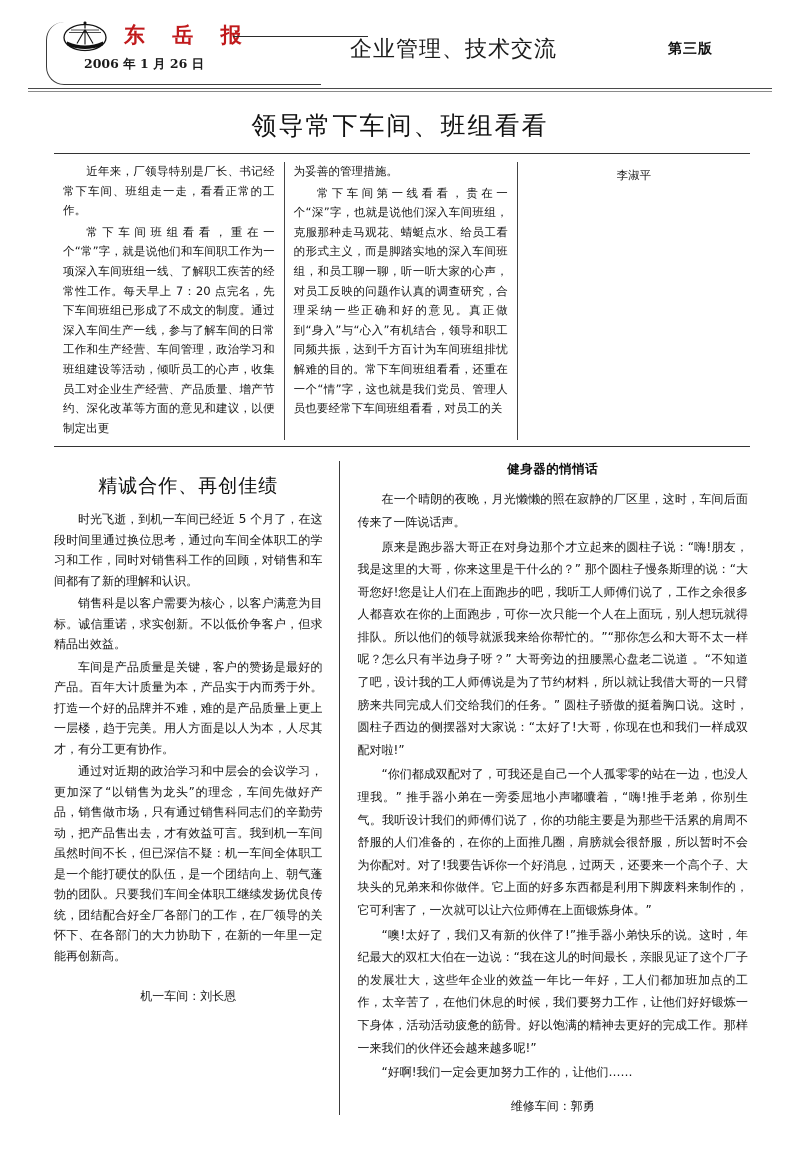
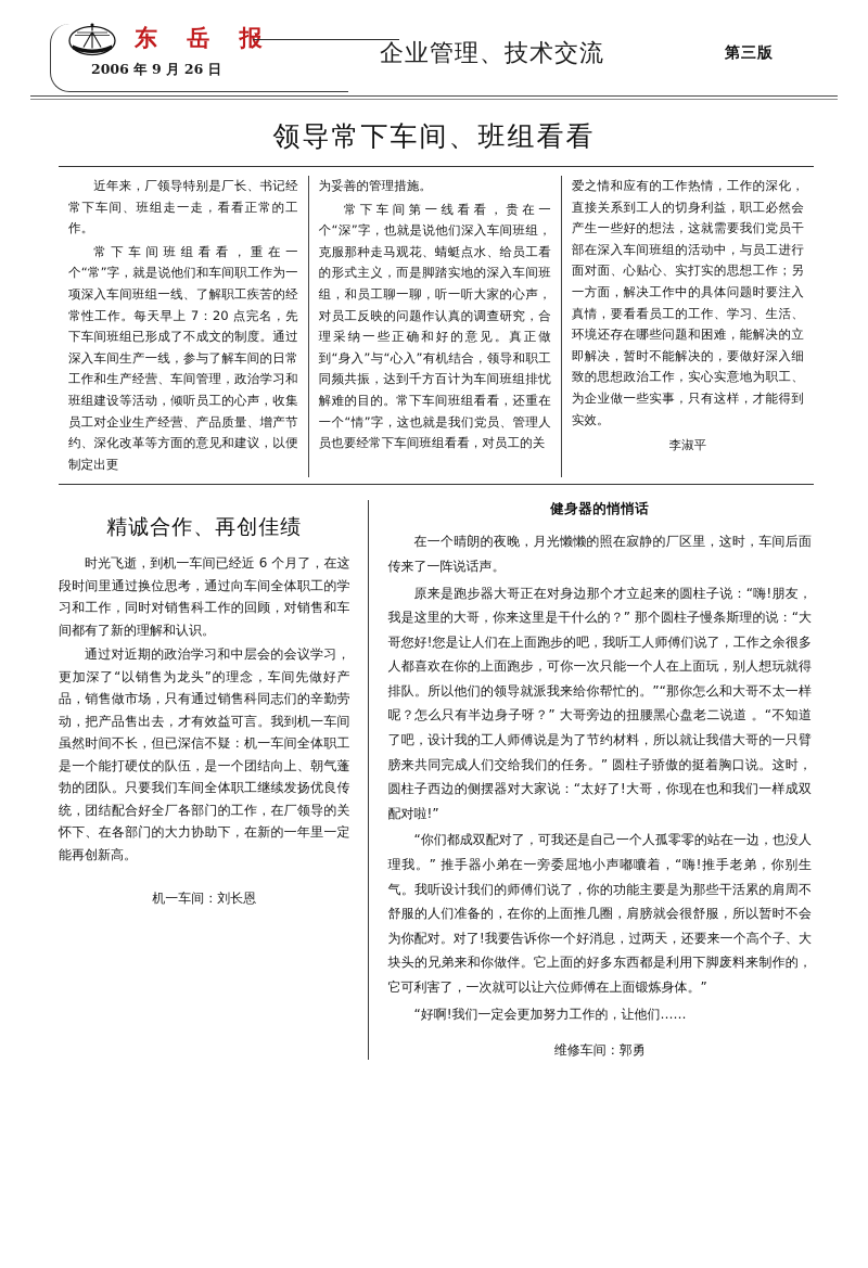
  东 岳 报
- 2006 年 1 月 26 日
+ 2006 年 9 月 26 日
  企业管理、技术交流
  第三版
  领导常下车间、班组看看
  近年来，厂领导特别是厂长、书记经常下车间、班组走一走，看看正常的工作。
  常下车间班组看看，重在一个“常”字，就是说他们和车间职工作为一项深入车间班组一线、了解职工疾苦的经常性工作。每天早上 7：20 点完名，先下车间班组已形成了不成文的制度。通过深入车间生产一线，参与了解车间的日常工作和生产经营、车间管理，政治学习和班组建设等活动，倾听员工的心声，收集员工对企业生产经营、产品质量、增产节约、深化改革等方面的意见和建议，以便制定出更
  为妥善的管理措施。
  常下车间第一线看看，贵在一个“深”字，也就是说他们深入车间班组，克服那种走马观花、蜻蜓点水、给员工看的形式主义，而是脚踏实地的深入车间班组，和员工聊一聊，听一听大家的心声，对员工反映的问题作认真的调查研究，合理采纳一些正确和好的意见。真正做到“身入”与“心入”有机结合，领导和职工同频共振，达到千方百计为车间班组排忧解难的目的。常下车间班组看看，还重在一个“情”字，这也就是我们党员、管理人员也要经常下车间班组看看，对员工的关
+ 爱之情和应有的工作热情，工作的深化，直接关系到工人的切身利益，职工必然会产生一些好的想法，这就需要我们党员干部在深入车间班组的活动中，与员工进行面对面、心贴心、实打实的思想工作；另一方面，解决工作中的具体问题时要注入真情，要看看员工的工作、学习、生活、环境还存在哪些问题和困难，能解决的立即解决，暂时不能解决的，要做好深入细致的思想政治工作，实心实意地为职工、为企业做一些实事，只有这样，才能得到实效。
  李淑平
  精诚合作、再创佳绩
- 时光飞逝，到机一车间已经近 5 个月了，在这段时间里通过换位思考，通过向车间全体职工的学习和工作，同时对销售科工作的回顾，对销售和车间都有了新的理解和认识。
+ 时光飞逝，到机一车间已经近 6 个月了，在这段时间里通过换位思考，通过向车间全体职工的学习和工作，同时对销售科工作的回顾，对销售和车间都有了新的理解和认识。
- 销售科是以客户需要为核心，以客户满意为目标。诚信重诺，求实创新。不以低价争客户，但求精品出效益。
- 车间是产品质量是关键，客户的赞扬是最好的产品。百年大计质量为本，产品实于内而秀于外。打造一个好的品牌并不难，难的是产品质量上更上一层楼，趋于完美。用人方面是以人为本，人尽其才，有分工更有协作。
  通过对近期的政治学习和中层会的会议学习，更加深了“以销售为龙头”的理念，车间先做好产品，销售做市场，只有通过销售科同志们的辛勤劳动，把产品售出去，才有效益可言。我到机一车间虽然时间不长，但已深信不疑：机一车间全体职工是一个能打硬仗的队伍，是一个团结向上、朝气蓬勃的团队。只要我们车间全体职工继续发扬优良传统，团结配合好全厂各部门的工作，在厂领导的关怀下、在各部门的大力协助下，在新的一年里一定能再创新高。
  机一车间：刘长恩
  健身器的悄悄话
  在一个晴朗的夜晚，月光懒懒的照在寂静的厂区里，这时，车间后面传来了一阵说话声。
  原来是跑步器大哥正在对身边那个才立起来的圆柱子说：“嗨!朋友，我是这里的大哥，你来这里是干什么的？” 那个圆柱子慢条斯理的说：“大哥您好!您是让人们在上面跑步的吧，我听工人师傅们说了，工作之余很多人都喜欢在你的上面跑步，可你一次只能一个人在上面玩，别人想玩就得排队。所以他们的领导就派我来给你帮忙的。”“那你怎么和大哥不太一样呢？怎么只有半边身子呀？” 大哥旁边的扭腰黑心盘老二说道 。“不知道了吧，设计我的工人师傅说是为了节约材料，所以就让我借大哥的一只臂膀来共同完成人们交给我们的任务。” 圆柱子骄傲的挺着胸口说。这时，圆柱子西边的侧摆器对大家说：“太好了!大哥，你现在也和我们一样成双配对啦!”
  “你们都成双配对了，可我还是自己一个人孤零零的站在一边，也没人理我。” 推手器小弟在一旁委屈地小声嘟囔着，“嗨!推手老弟，你别生气。我听设计我们的师傅们说了，你的功能主要是为那些干活累的肩周不舒服的人们准备的，在你的上面推几圈，肩膀就会很舒服，所以暂时不会为你配对。对了!我要告诉你一个好消息，过两天，还要来一个高个子、大块头的兄弟来和你做伴。它上面的好多东西都是利用下脚废料来制作的，它可利害了，一次就可以让六位师傅在上面锻炼身体。”
- “噢!太好了，我们又有新的伙伴了!”推手器小弟快乐的说。这时，年纪最大的双杠大伯在一边说：“我在这儿的时间最长，亲眼见证了这个厂子的发展壮大，这些年企业的效益一年比一年好，工人们都加班加点的工作，太辛苦了，在他们休息的时候，我们要努力工作，让他们好好锻炼一下身体，活动活动疲惫的筋骨。好以饱满的精神去更好的完成工作。那样一来我们的伙伴还会越来越多呢!”
  “好啊!我们一定会更加努力工作的，让他们……
  维修车间：郭勇
